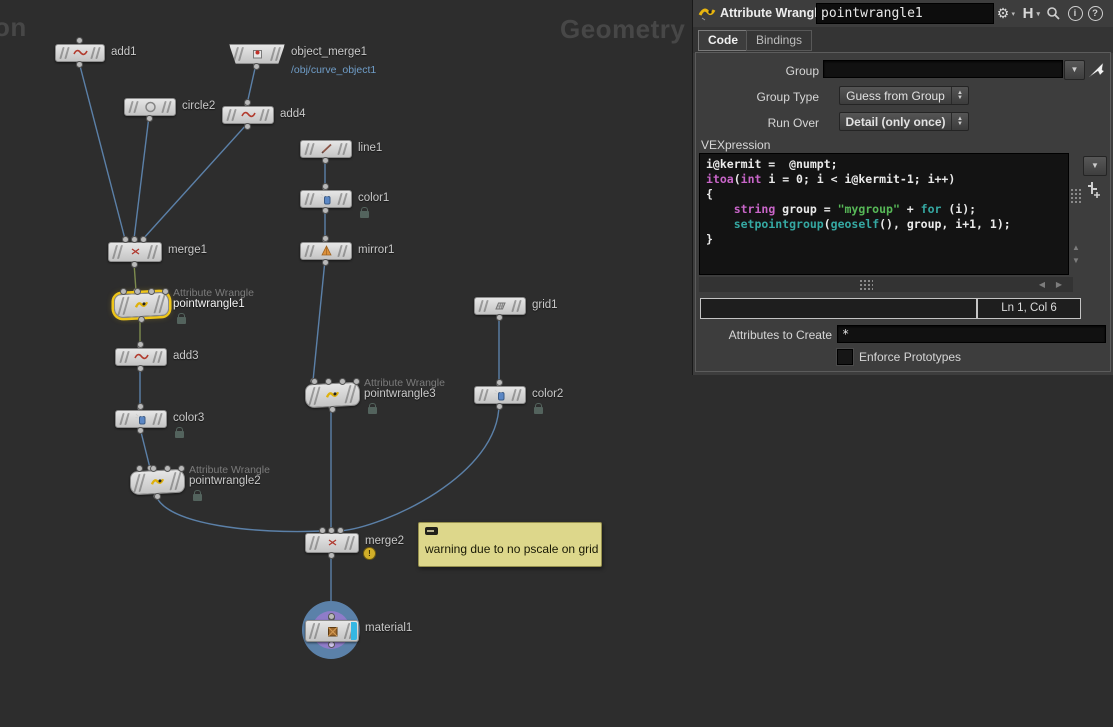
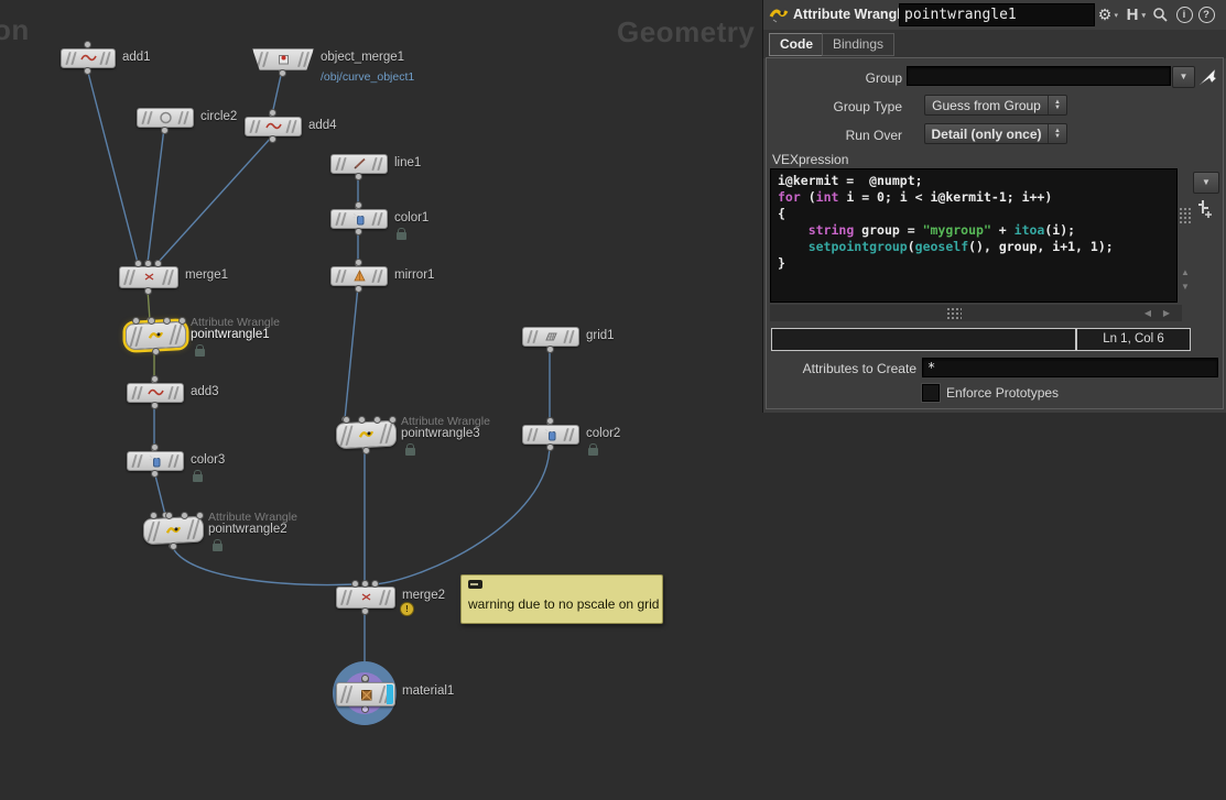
  on
  Geometry
  add1
  object_merge1
  /obj/curve_object1
  circle2
  add4
  line1
  color1
  mirror1
  merge1
  Attribute Wrangle
  pointwrangle1
  add3
  grid1
  Attribute Wrangle
  pointwrangle3
  color2
  color3
  Attribute Wrangle
  pointwrangle2
  merge2
  !
  material1
  warning due to no pscale on grid
  Attribute Wrang
  pointwrangle1
  ⚙
  H
  i
  ?
  Code
  Bindings
  Group
  ▼
  Group Type
  Guess from Group
  Run Over
  Detail (only once)
  VEXpression
  i@kermit = @numpt;
- itoa(int i = 0; i < i@kermit-1; i++)
+ for (int i = 0; i < i@kermit-1; i++)
  {
- string group = "mygroup" + for (i);
+ string group = "mygroup" + itoa(i);
  setpointgroup(geoself(), group, i+1, 1);
  }
  ▼
  ▲
  ▼
  ◀
  ▶
  Ln 1, Col 6
  Attributes to Create
  *
  Enforce Prototypes
